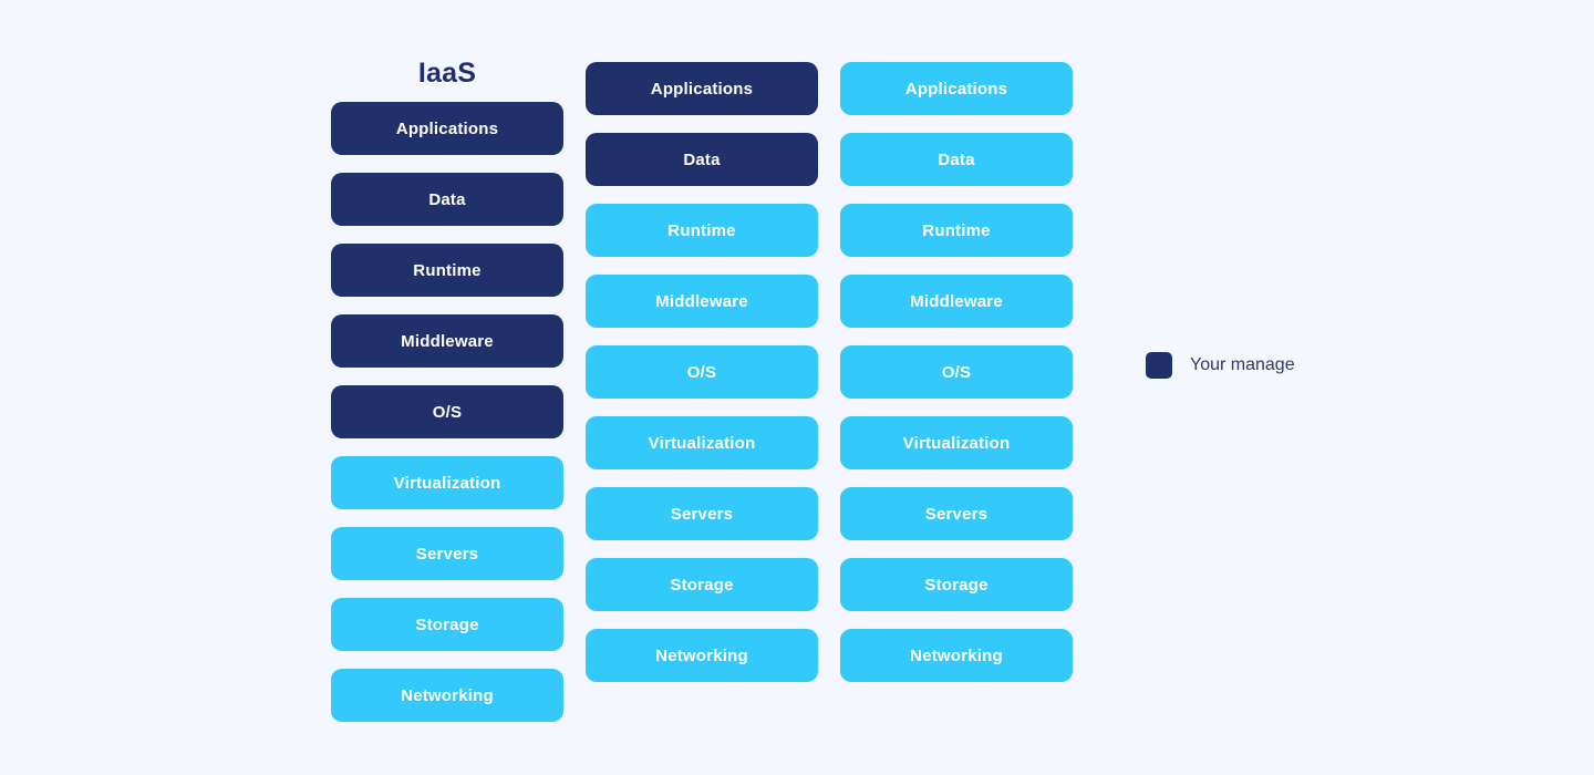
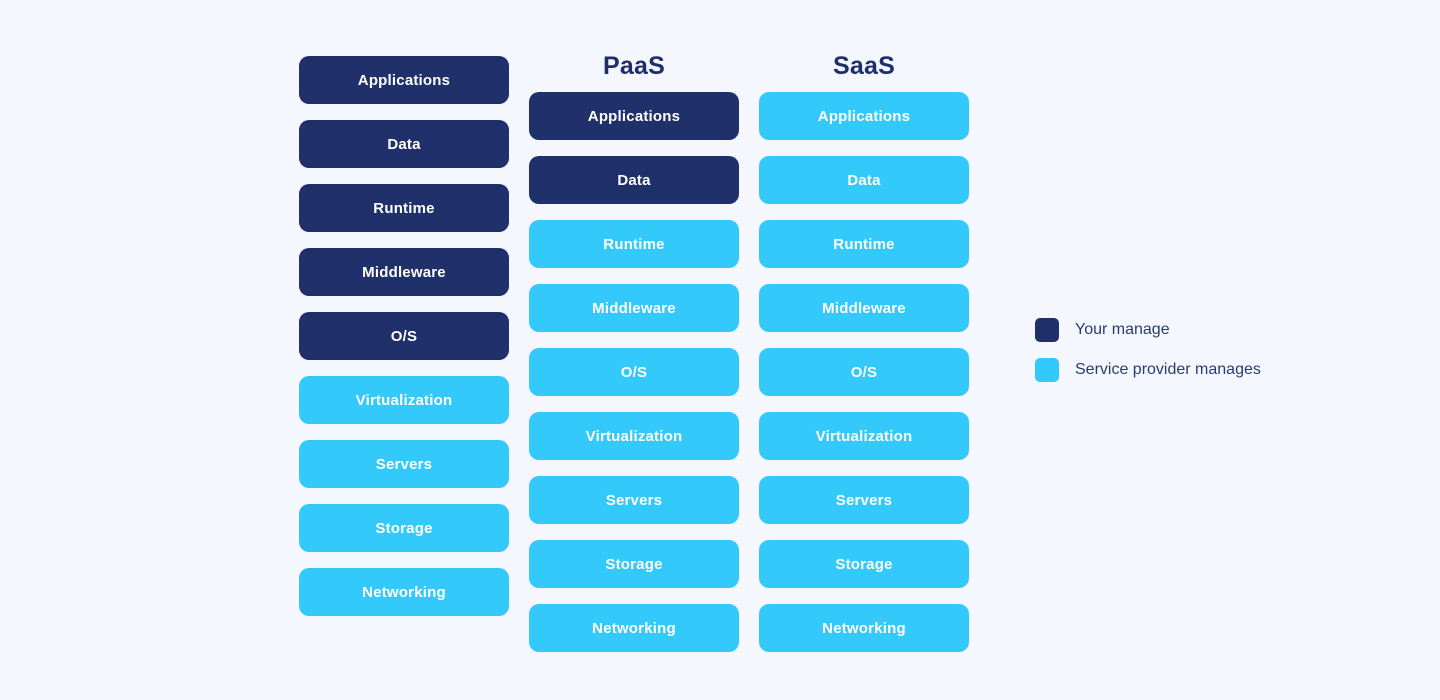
- IaaS
  Applications
  Data
  Runtime
  Middleware
  O/S
  Virtualization
  Servers
  Storage
  Networking
+ PaaS
  Applications
  Data
  Runtime
  Middleware
  O/S
  Virtualization
  Servers
  Storage
  Networking
+ SaaS
  Applications
  Data
  Runtime
  Middleware
  O/S
  Virtualization
  Servers
  Storage
  Networking
  Your manage
+ Service provider manages
